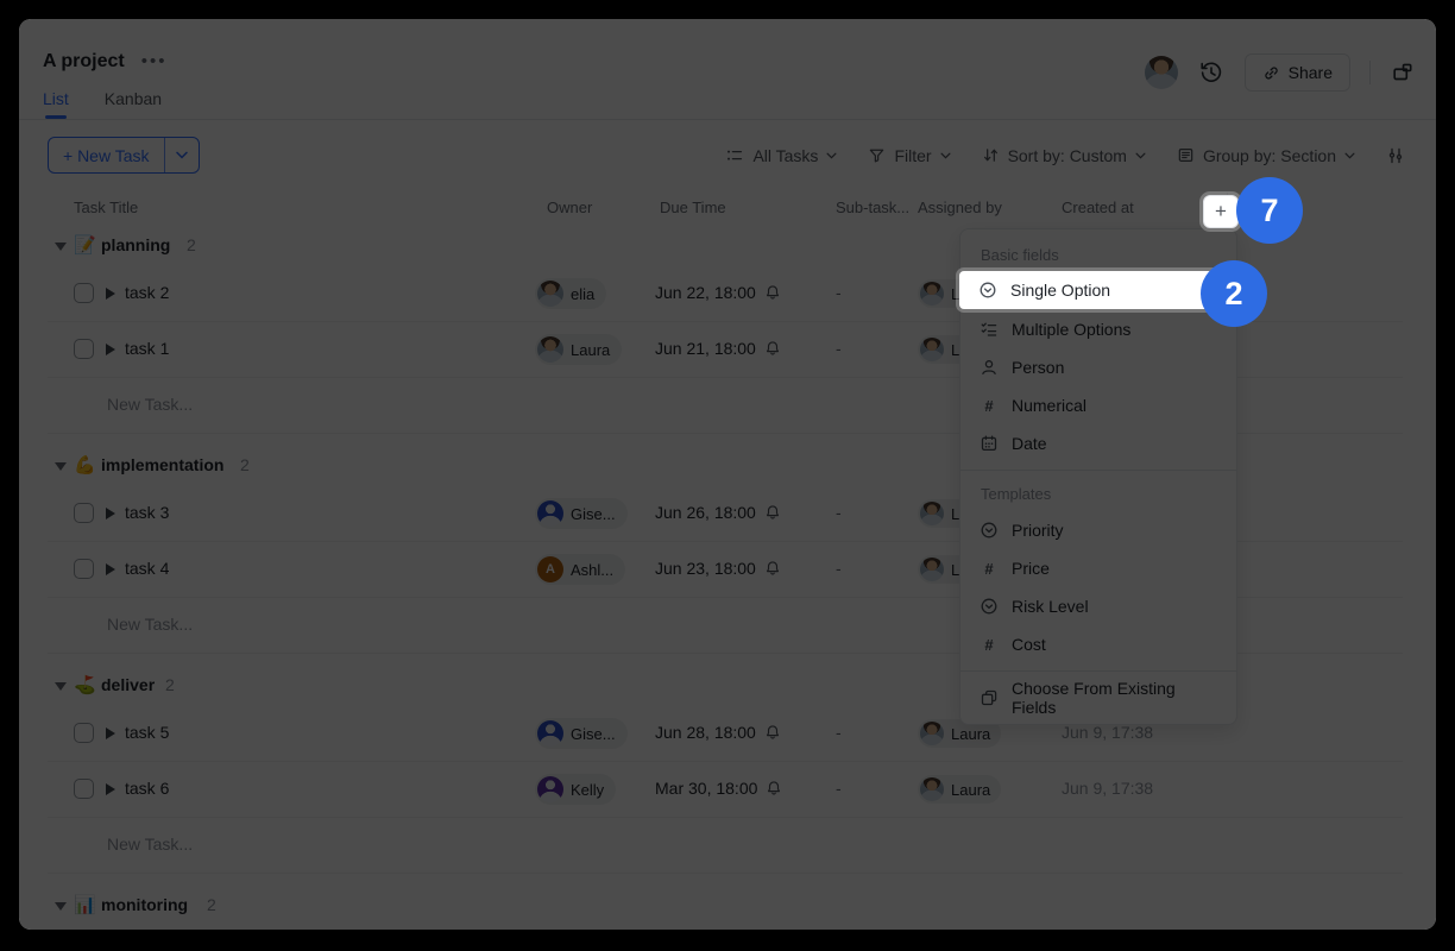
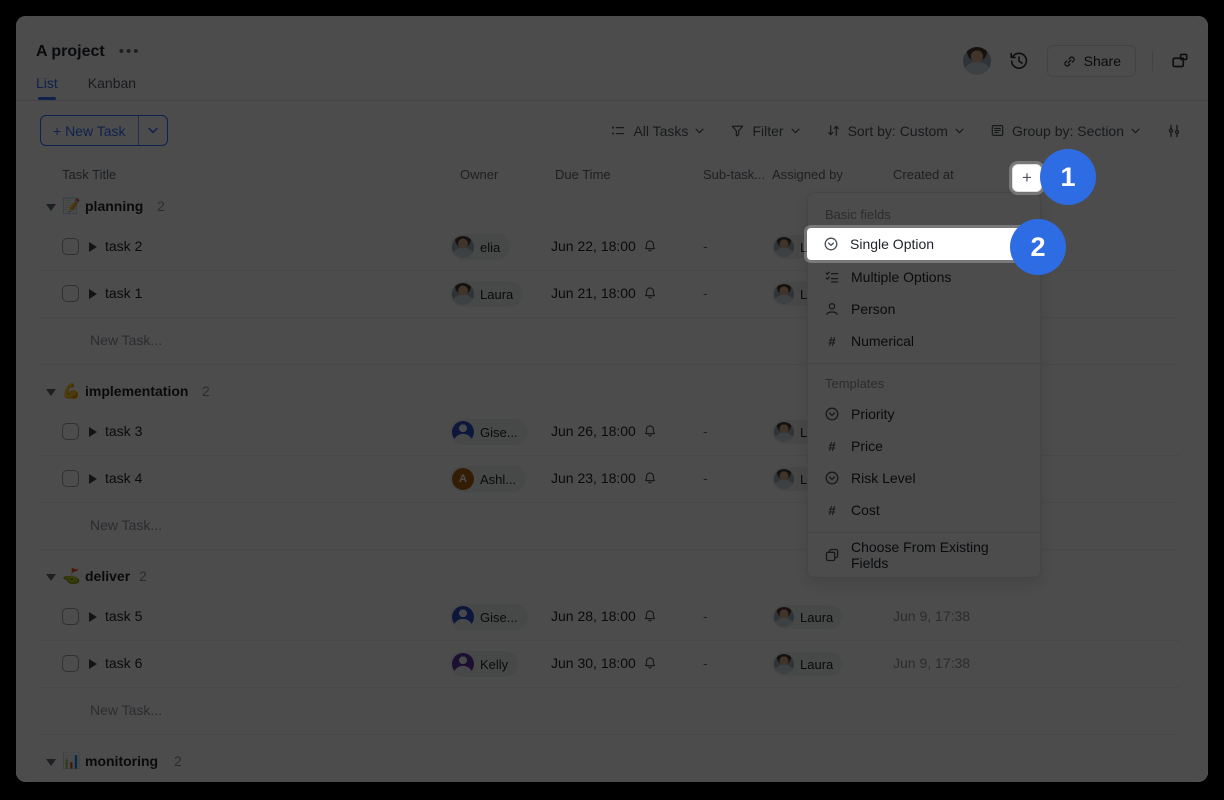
  A project
  •••
  Share
  List
  Kanban
  + New Task
  All Tasks
  Filter
  Sort by: Custom
  Group by: Section
  Task Title
  Owner
  Due Time
  Sub-task...
  Assigned by
  Created at
  📝
  planning
  2
  task 2
  elia
  Jun 22, 18:00
  -
  task 1
  Laura
  Jun 21, 18:00
  -
  New Task...
  💪
  implementation
  2
  task 3
  Gise...
  Jun 26, 18:00
  -
  task 4
  A
  Ashl...
  Jun 23, 18:00
  -
  New Task...
  ⛳
  deliver
  2
  task 5
  Gise...
  Jun 28, 18:00
  -
  Laura
  Jun 9, 17:38
  task 6
  Kelly
- Mar 30, 18:00
+ Jun 30, 18:00
  -
  Laura
  Jun 9, 17:38
  New Task...
  📊
  monitoring
  2
  Basic fields
  Multiple Options
  Person
  #
  Numerical
- Date
  Templates
  Priority
  #
  Price
  Risk Level
  #
  Cost
  Choose From Existing Fields
  +
  Single Option
- 7
+ 1
  2
